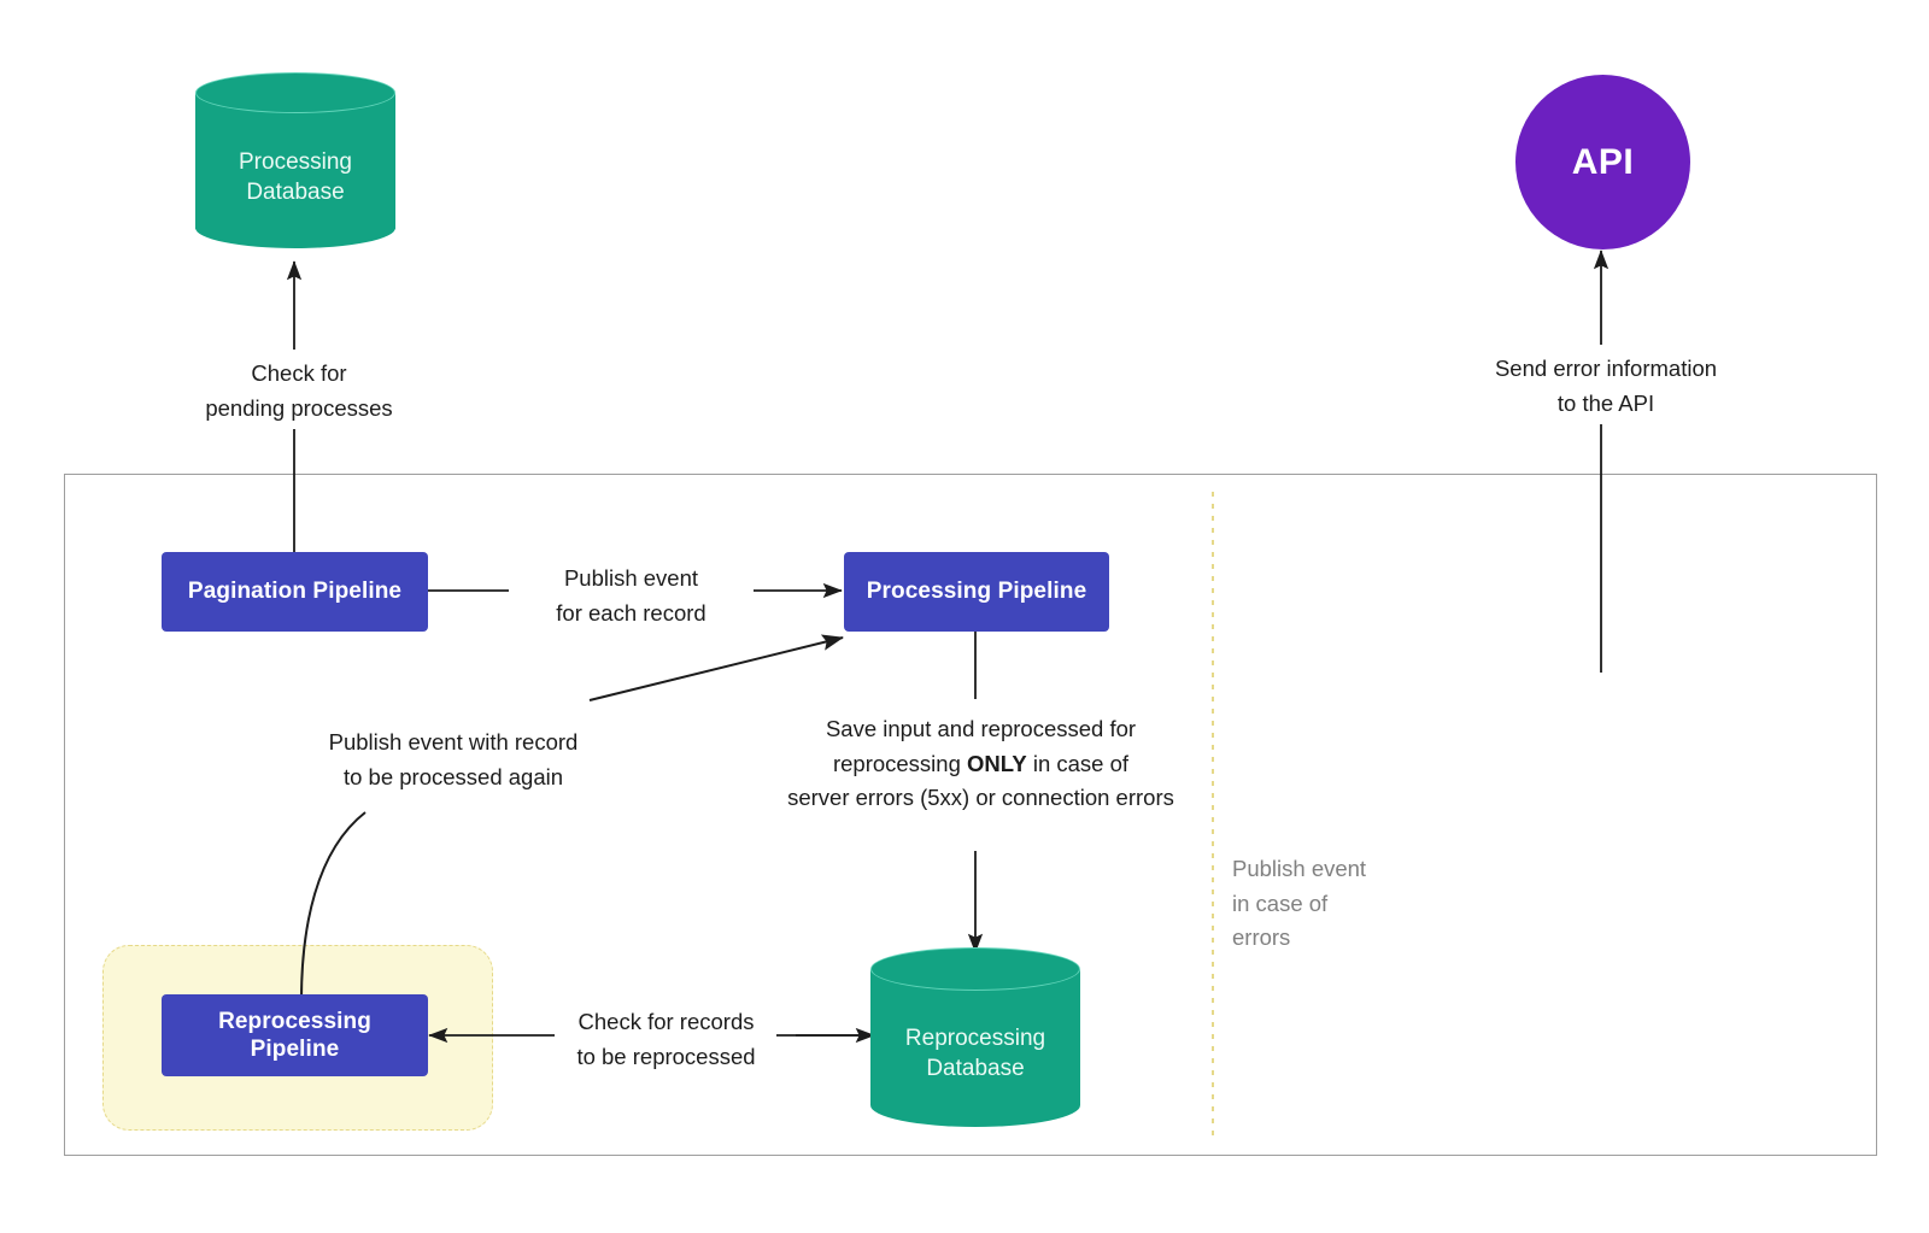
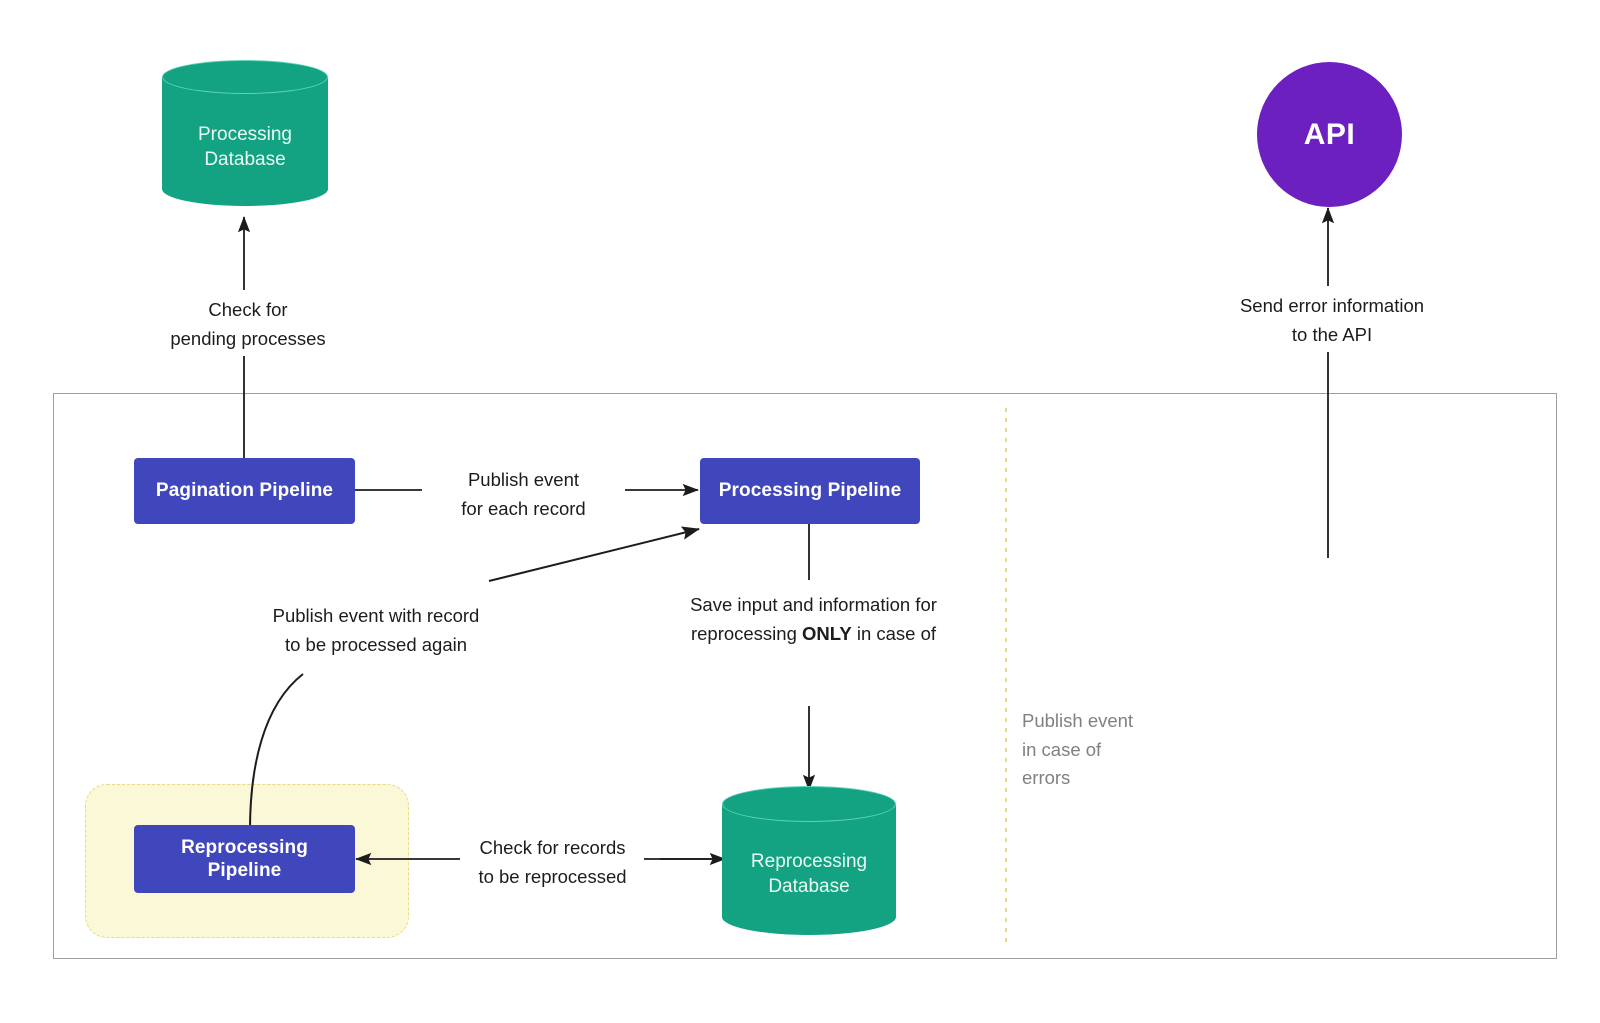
  Processing Database
  API
  Pagination Pipeline
  Processing Pipeline
  Reprocessing
  Pipeline
  Reprocessing Database
  Check for
  pending processes
  Publish event
  for each record
  Publish event with record
  to be processed again
- Save input and reprocessed for
+ Save input and information for
  reprocessing ONLY in case of
- server errors (5xx) or connection errors
  Check for records
  to be reprocessed
  Send error information
  to the API
  Publish event
  in case of
  errors
